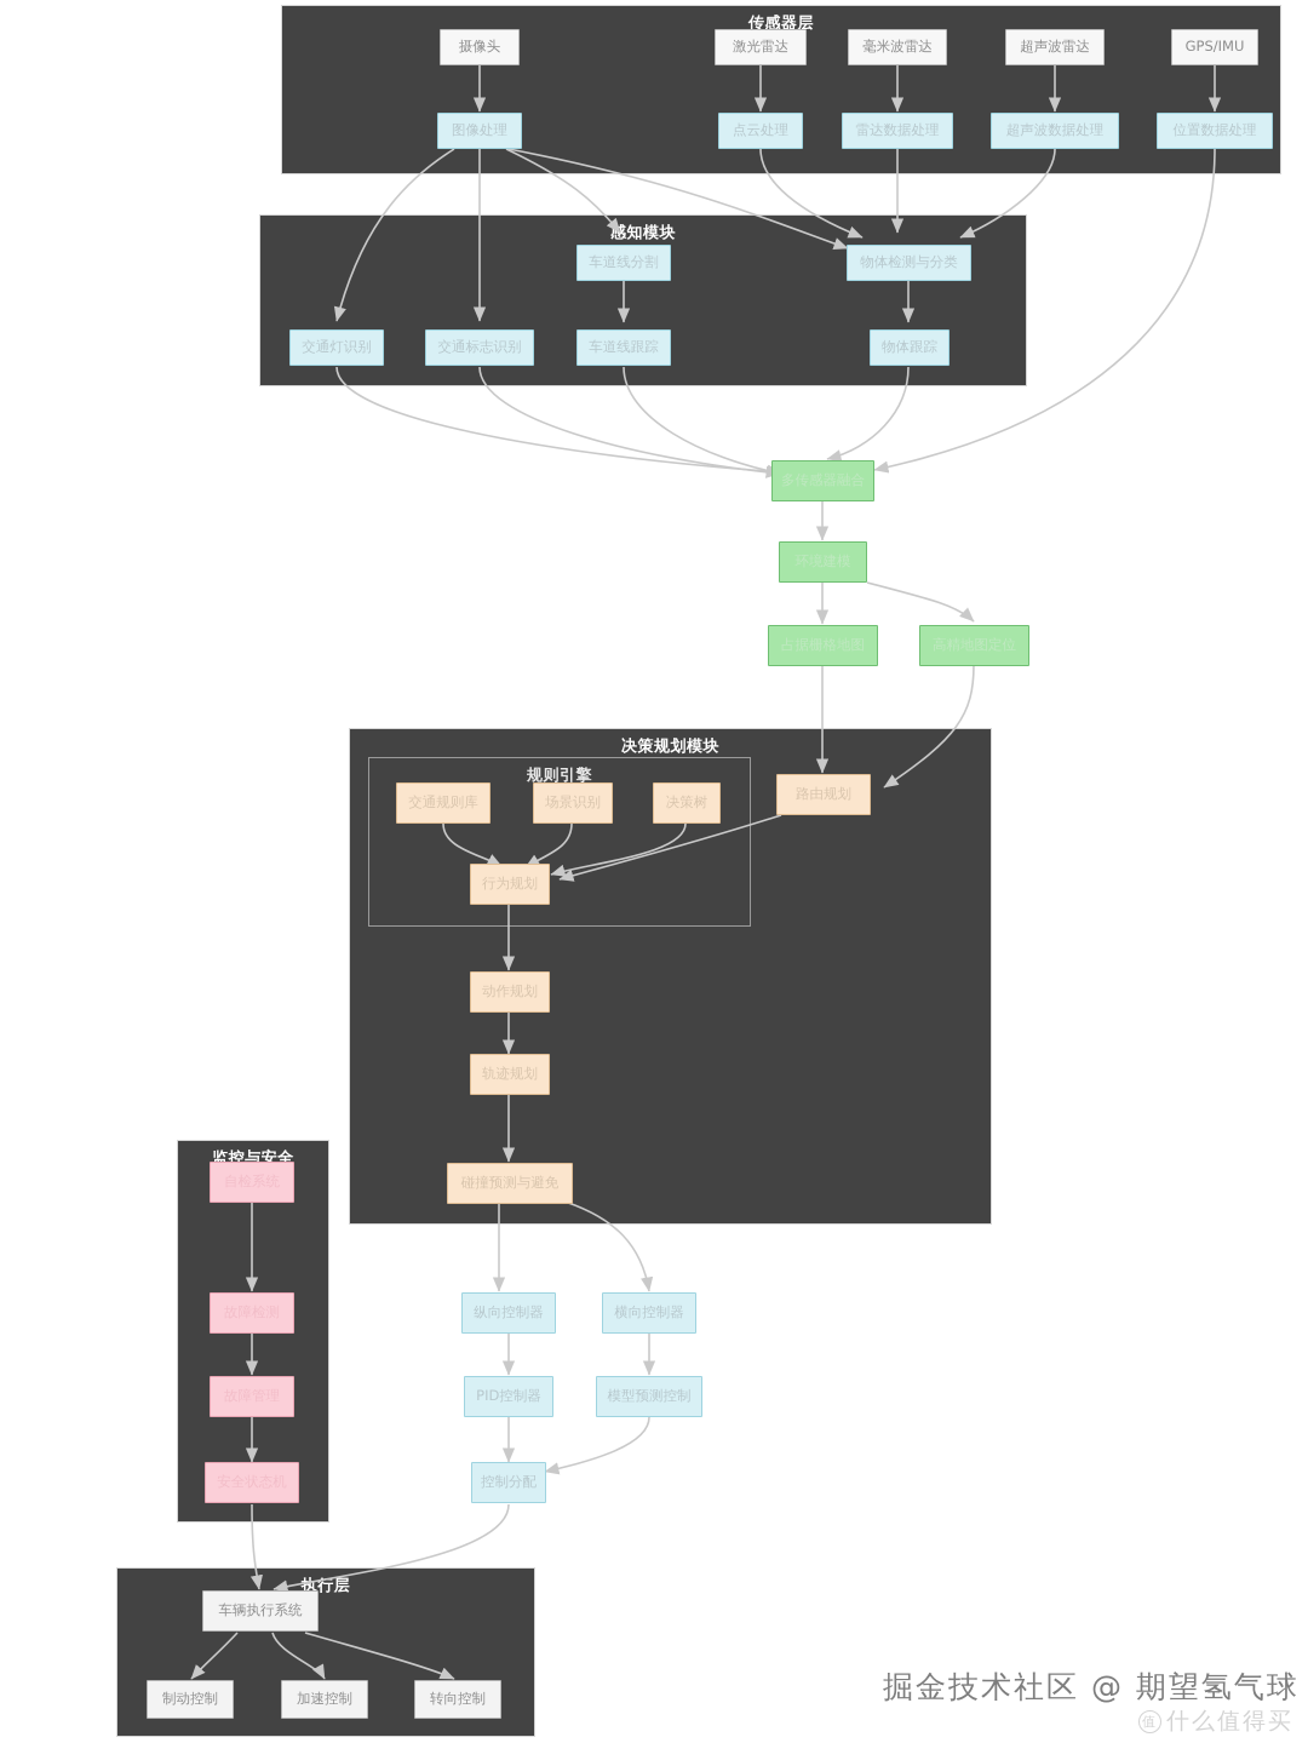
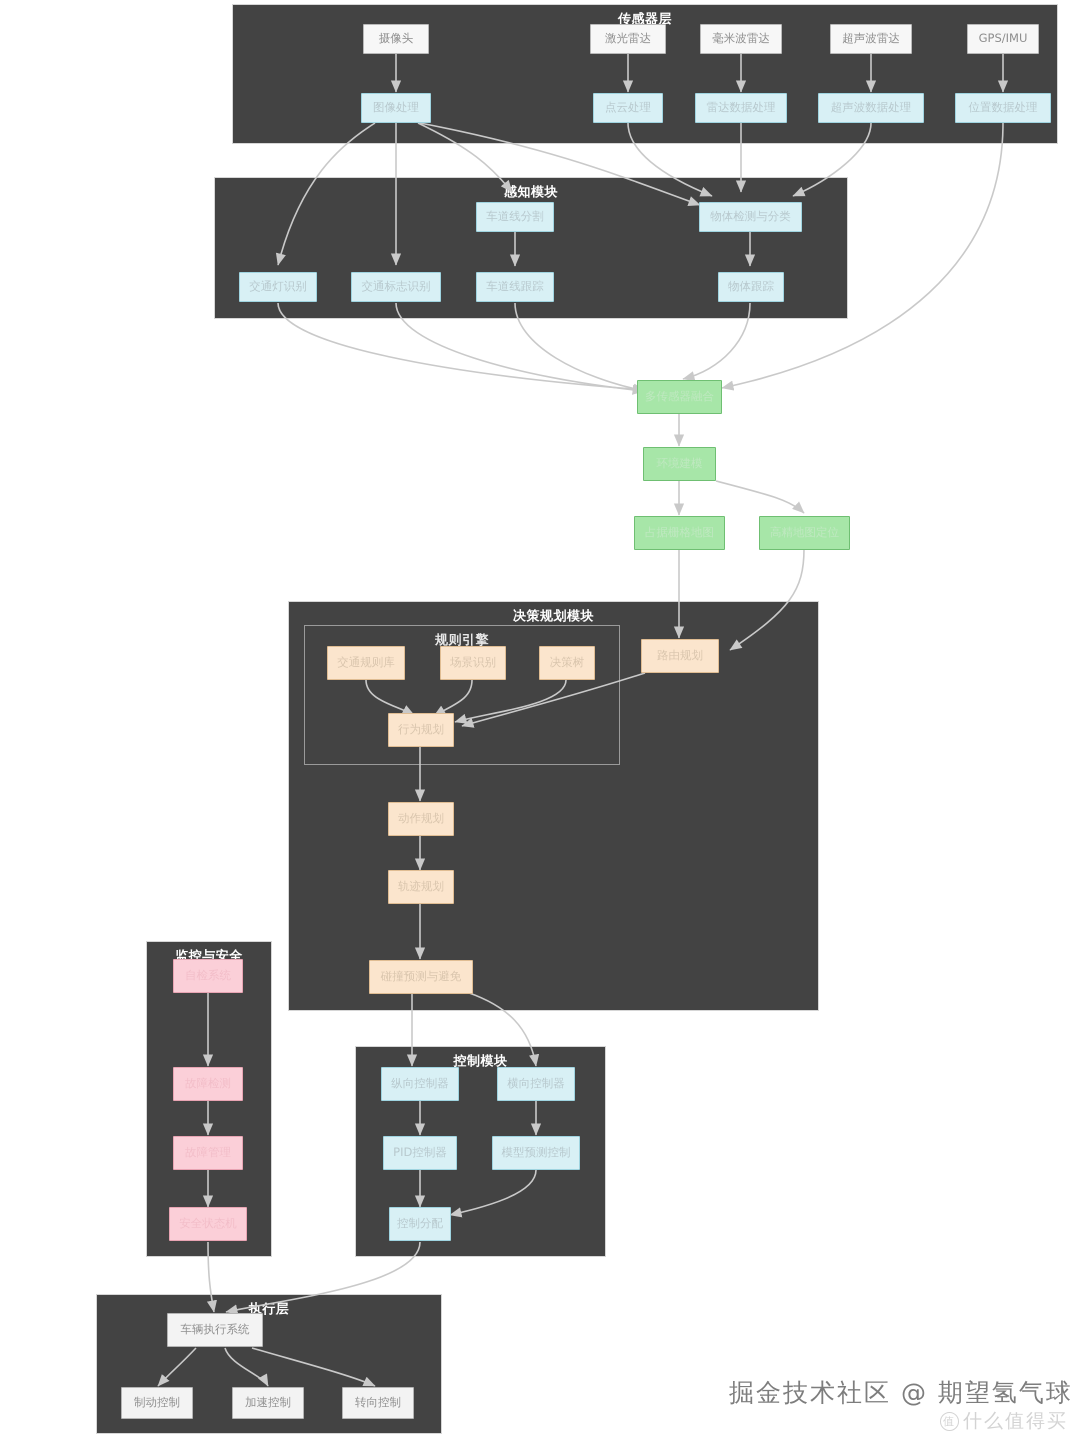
  传感器层
  感知模块
  决策规划模块
  规则引擎
+ 控制模块
  监控与安全
  执行层
  摄像头
  激光雷达
  毫米波雷达
  超声波雷达
  GPS/IMU
  图像处理
  点云处理
  雷达数据处理
  超声波数据处理
  位置数据处理
  车道线分割
  物体检测与分类
  交通灯识别
  交通标志识别
  车道线跟踪
  物体跟踪
  多传感器融合
  环境建模
  占据栅格地图
  高精地图定位
  交通规则库
  场景识别
  决策树
  路由规划
  行为规划
  动作规划
  轨迹规划
  碰撞预测与避免
  纵向控制器
  横向控制器
  PID控制器
  模型预测控制
  控制分配
  车辆执行系统
  制动控制
  加速控制
  转向控制
  掘金技术社区 @ 期望氢气球
  值 什么值得买
